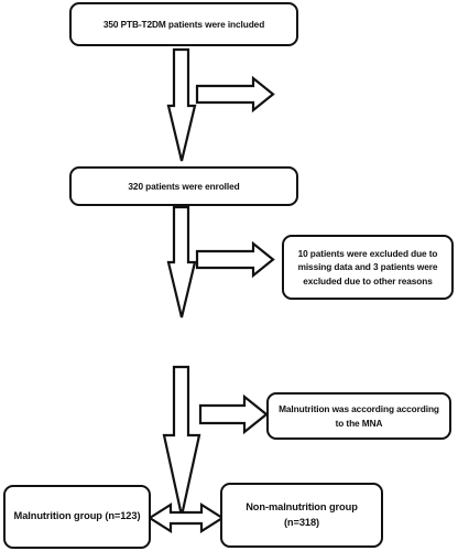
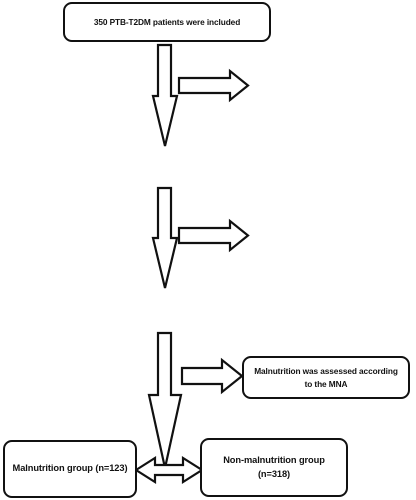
  350 PTB-T2DM patients were included
- 320 patients were enrolled
- 10 patients were excluded due to missing data and 3 patients were excluded due to other reasons
- Malnutrition was according according to the MNA
+ Malnutrition was assessed according to the MNA
  Malnutrition group (n=123)
  Non-malnutrition group (n=318)
